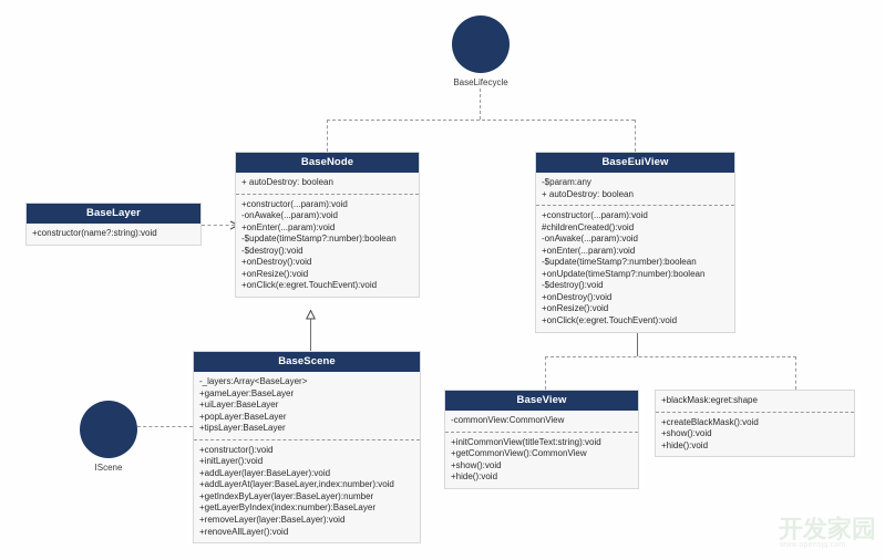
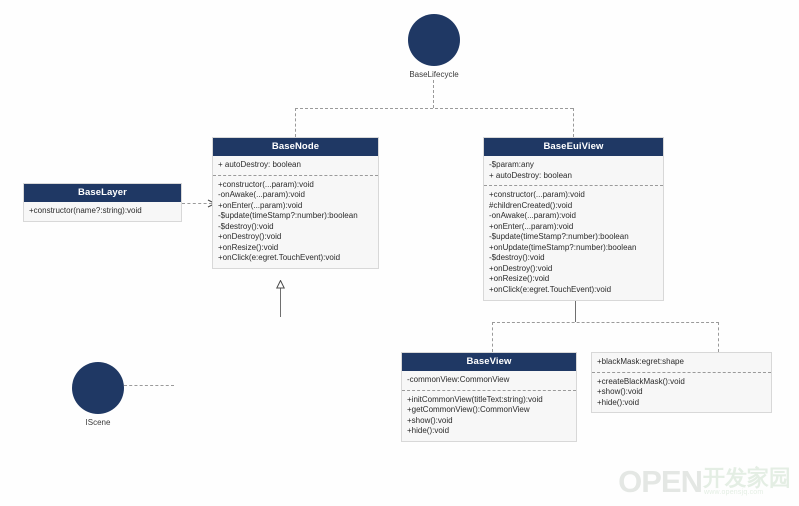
  BaseLifecycle
  IScene
  BaseNode
  + autoDestroy: boolean
  +constructor(...param):void
  -onAwake(...param):void
  +onEnter(...param):void
  -$update(timeStamp?:number):boolean
  -$destroy():void
  +onDestroy():void
  +onResize():void
  +onClick(e:egret.TouchEvent):void
  BaseEuiView
  -$param:any
  + autoDestroy: boolean
  +constructor(...param):void
  #childrenCreated():void
  -onAwake(...param):void
  +onEnter(...param):void
  -$update(timeStamp?:number):boolean
  +onUpdate(timeStamp?:number):boolean
  -$destroy():void
  +onDestroy():void
  +onResize():void
  +onClick(e:egret.TouchEvent):void
  BaseLayer
  +constructor(name?:string):void
- BaseScene
- -_layers:Array<BaseLayer>
- +gameLayer:BaseLayer
- +uiLayer:BaseLayer
- +popLayer:BaseLayer
- +tipsLayer:BaseLayer
- +constructor():void
- +initLayer():void
- +addLayer(layer:BaseLayer):void
- +addLayerAt(layer:BaseLayer,index:number):void
- +getIndexByLayer(layer:BaseLayer):number
- +getLayerByIndex(index:number):BaseLayer
- +removeLayer(layer:BaseLayer):void
- +renoveAllLayer():void
  BaseView
  -commonView:CommonView
  +initCommonView(titleText:string):void
  +getCommonView():CommonView
  +show():void
  +hide():void
  +blackMask:egret:shape
  +createBlackMask():void
  +show():void
  +hide():void
+ OPEN
  开发家园
